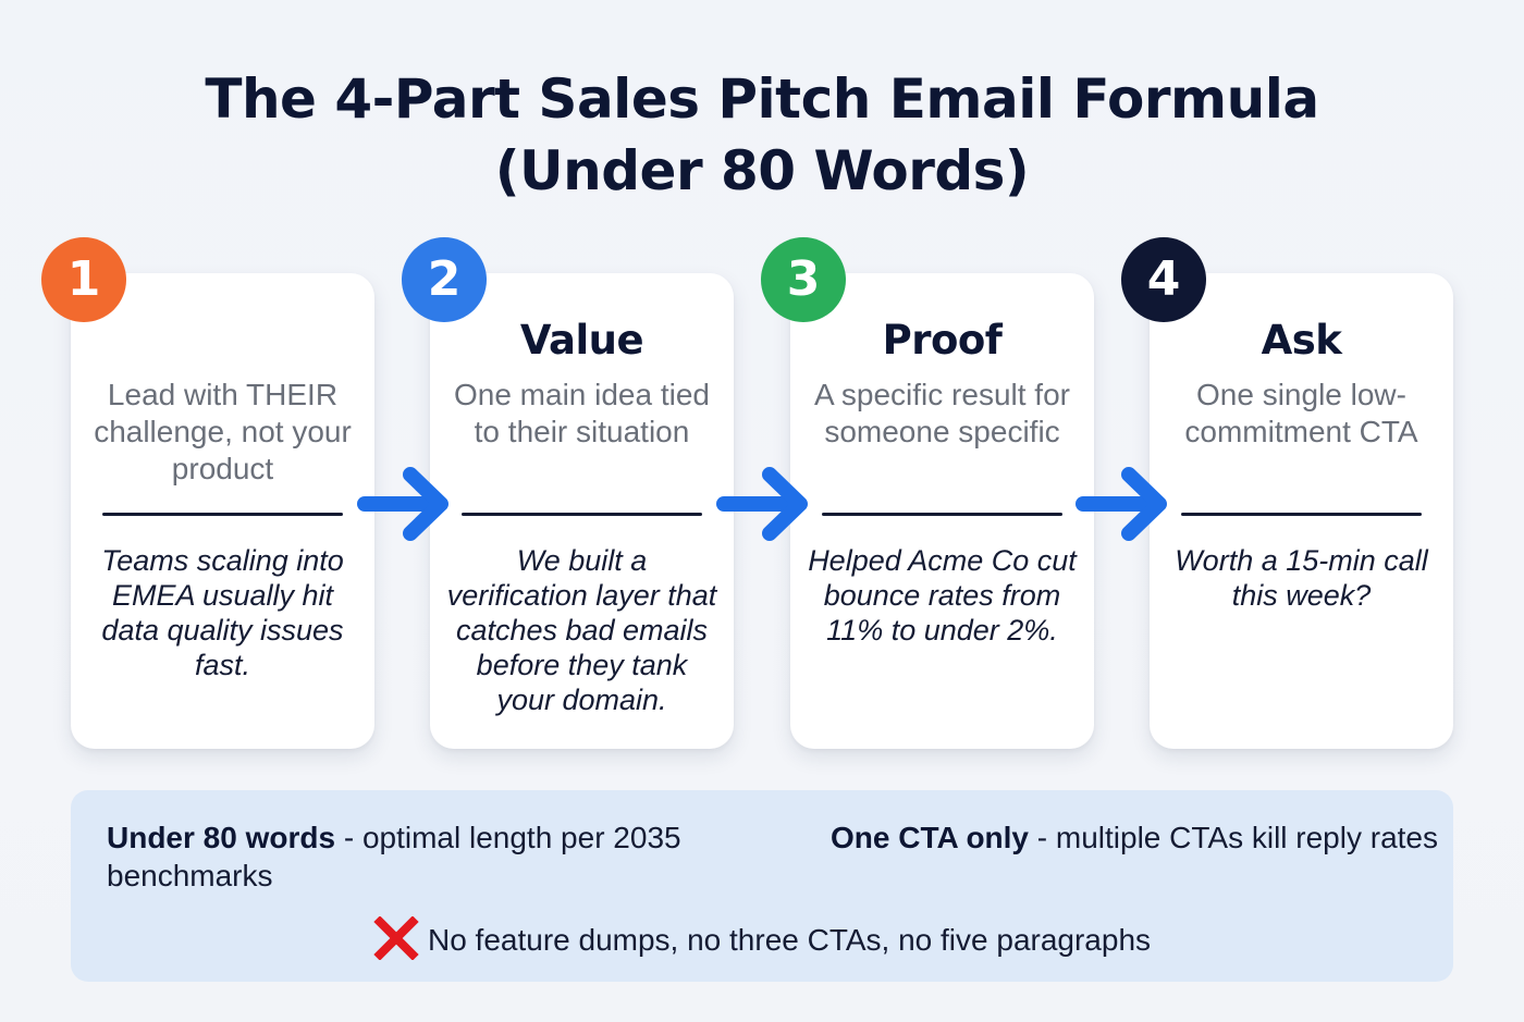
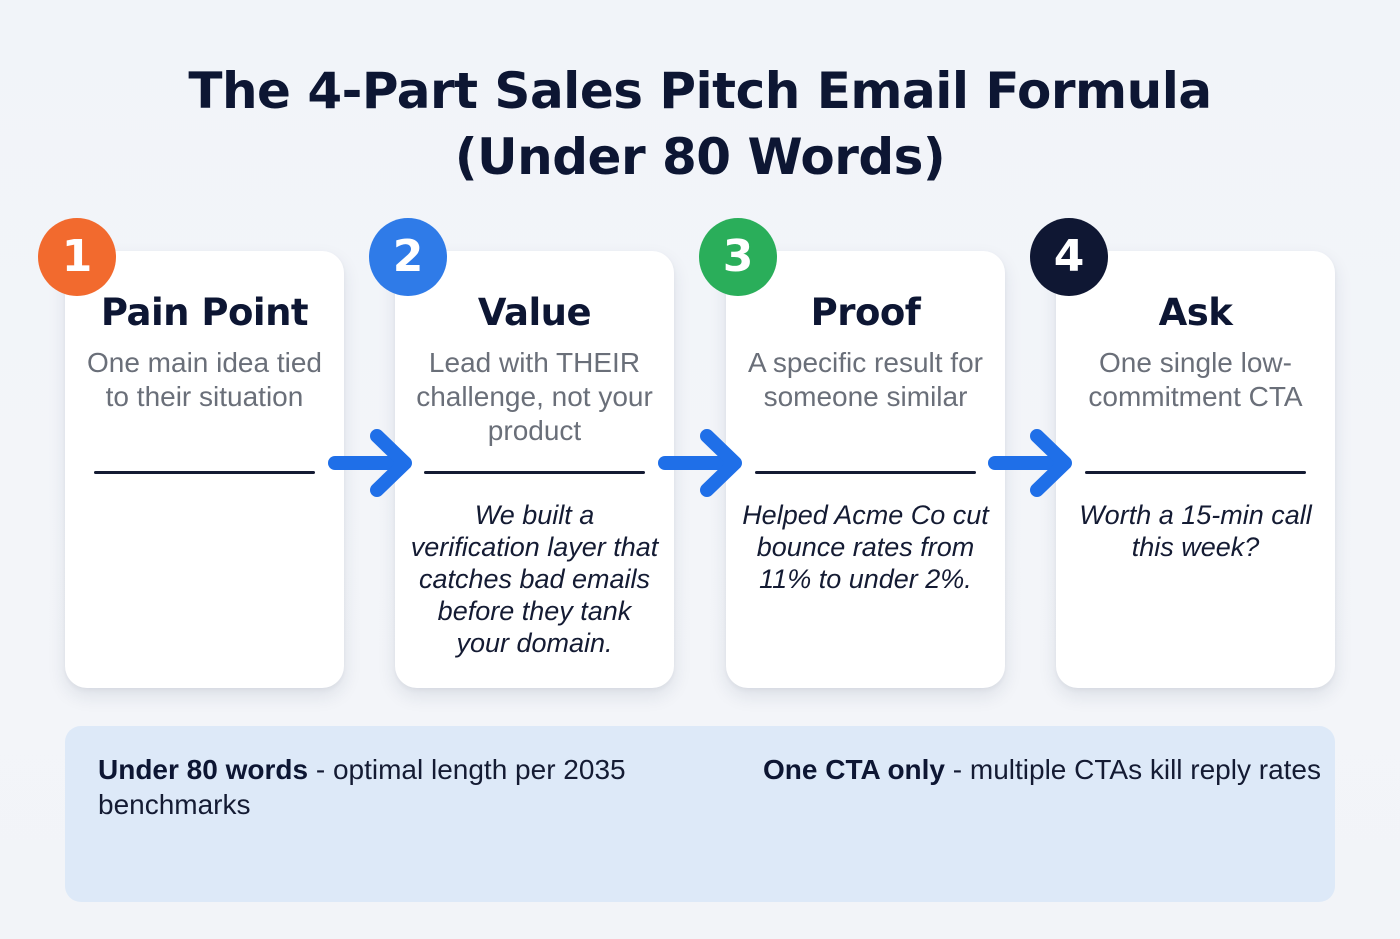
  The 4-Part Sales Pitch Email Formula
  (Under 80 Words)
+ Pain Point
- Lead with THEIR challenge, not your product
+ One main idea tied to their situation
- Teams scaling into EMEA usually hit data quality issues fast.
  1
  Value
- One main idea tied to their situation
+ Lead with THEIR challenge, not your product
  We built a verification layer that catches bad emails before they tank your domain.
  2
  Proof
- A specific result for someone specific
+ A specific result for someone similar
  Helped Acme Co cut bounce rates from 11% to under 2%.
  3
  Ask
  One single low-commitment CTA
  Worth a 15-min call this week?
  4
  Under 80 words - optimal length per 2035 benchmarks
  One CTA only - multiple CTAs kill reply rates
- No feature dumps, no three CTAs, no five paragraphs
